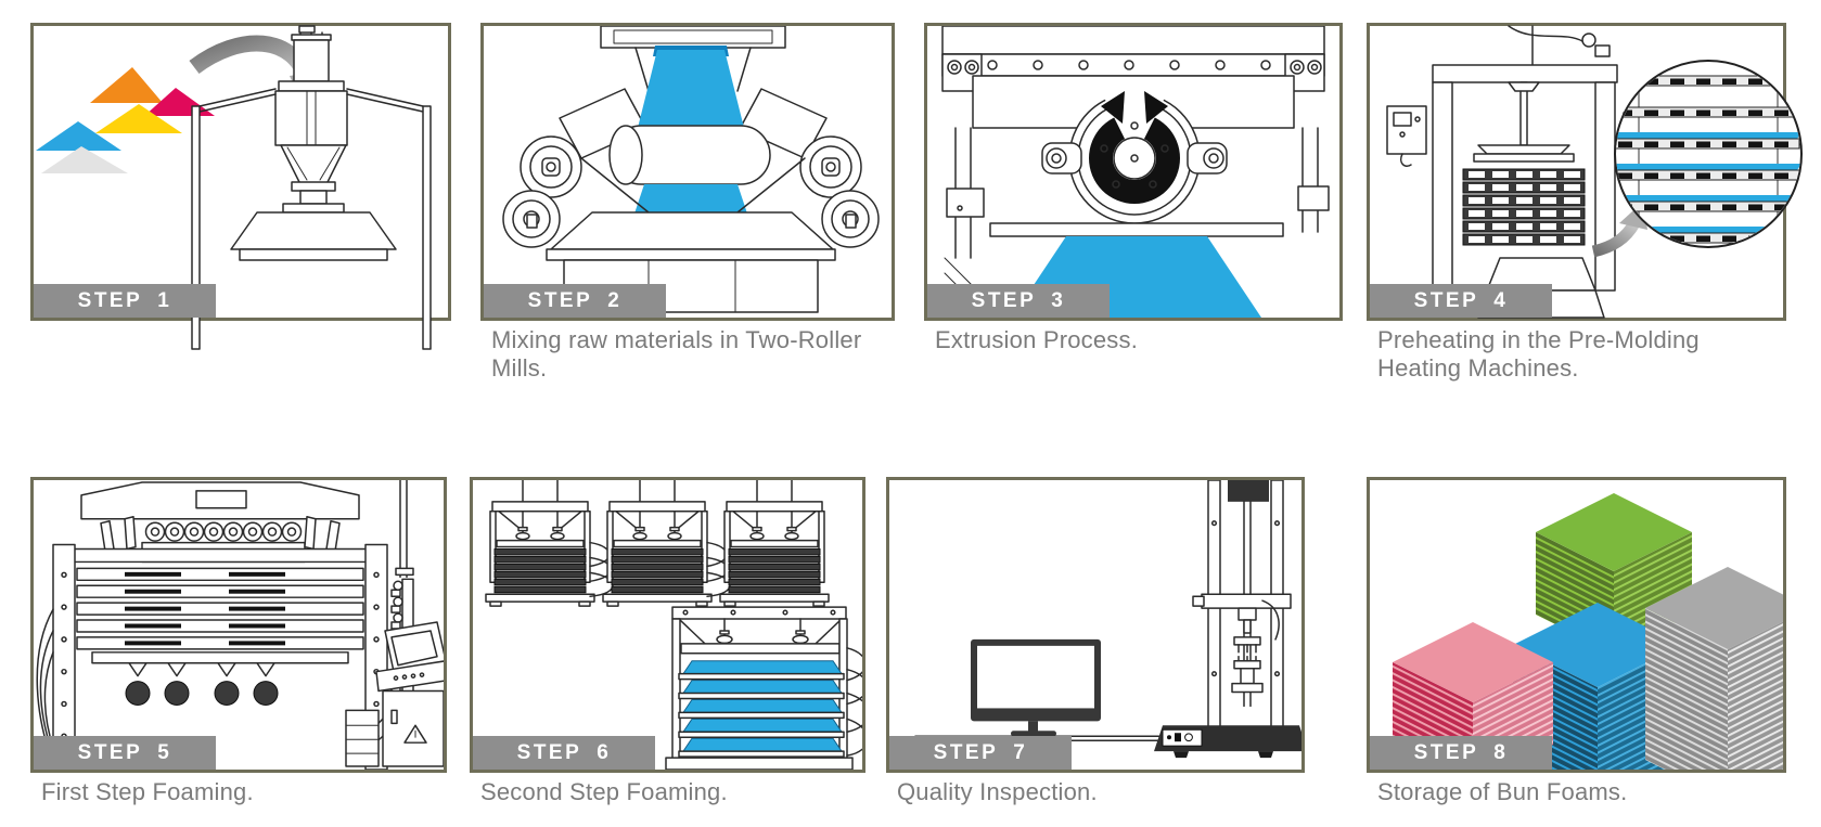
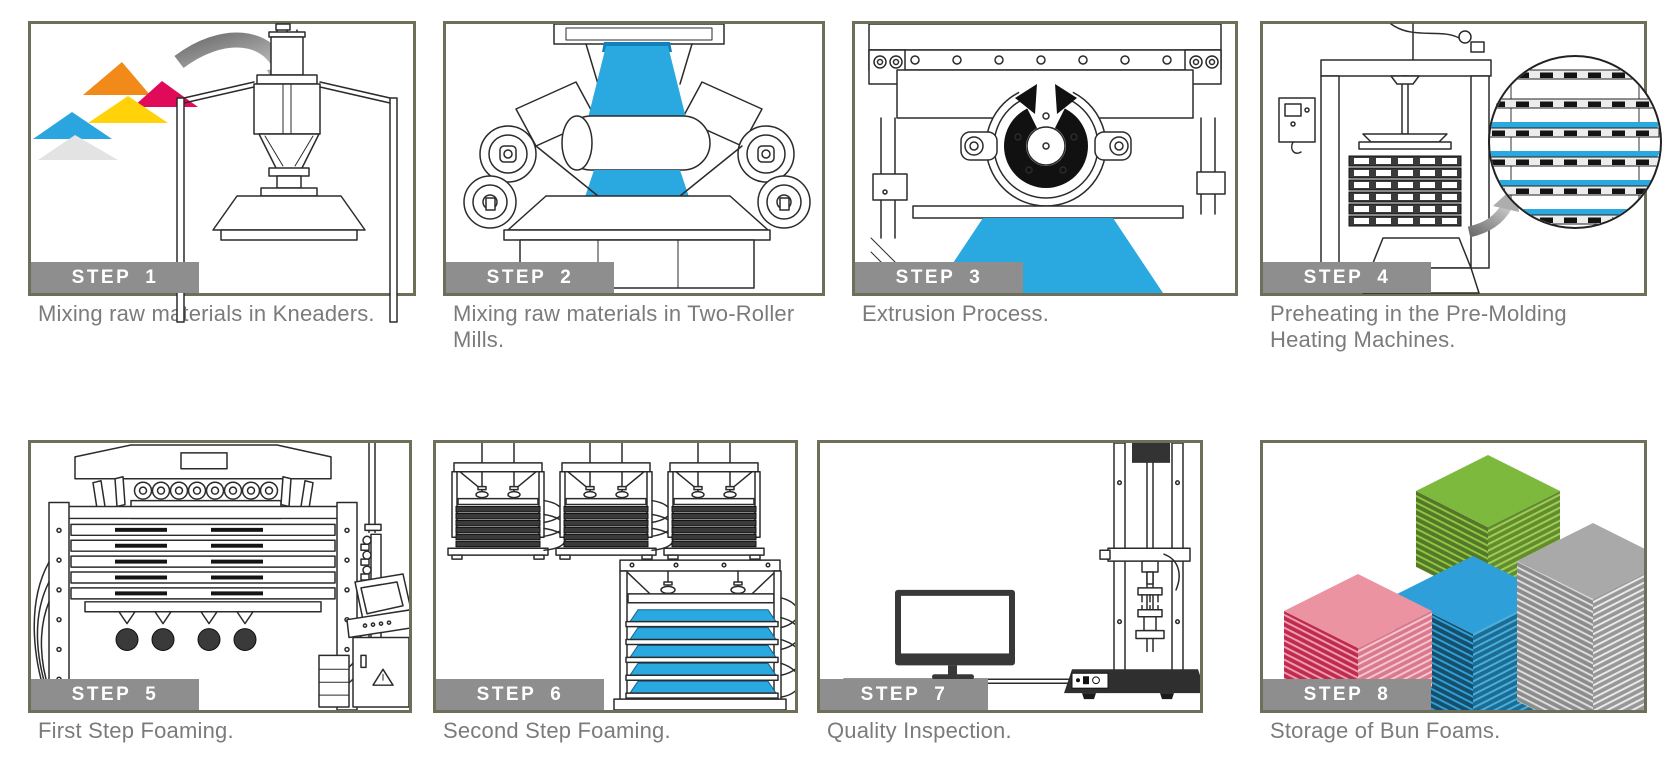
  STEP
  1
+ Mixing raw materials in Kneaders.
  STEP
  2
  Mixing raw materials in Two-Roller Mills.
  STEP
  3
  Extrusion Process.
  STEP
  4
  Preheating in the Pre-Molding Heating Machines.
  STEP
  5
  First Step Foaming.
  STEP
  6
  Second Step Foaming.
  STEP
  7
  Quality Inspection.
  STEP
  8
  Storage of Bun Foams.
